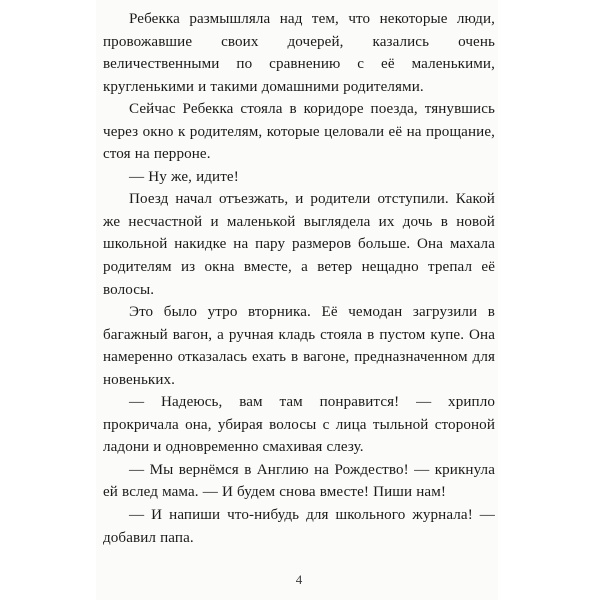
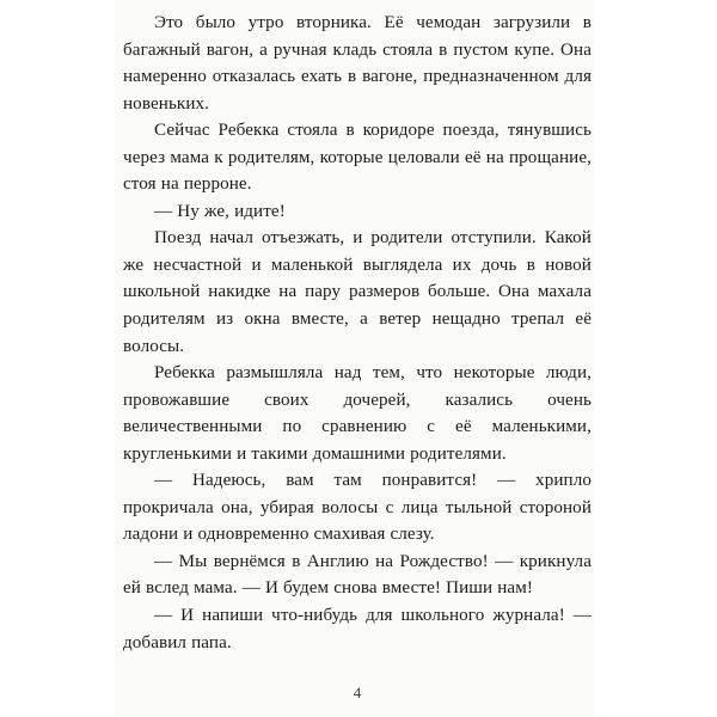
- Ребекка размышляла над тем, что некоторые люди, провожавшие своих дочерей, казались очень величественными по сравнению с её маленькими, кругленькими и такими домашними родителями.
+ Это было утро вторника. Её чемодан загрузили в багажный вагон, а ручная кладь стояла в пустом купе. Она намеренно отказалась ехать в вагоне, предназначенном для новеньких.
- Сейчас Ребекка стояла в коридоре поезда, тянувшись через окно к родителям, которые целовали её на прощание, стоя на перроне.
+ Сейчас Ребекка стояла в коридоре поезда, тянувшись через мама к родителям, которые целовали её на прощание, стоя на перроне.
  — Ну же, идите!
  Поезд начал отъезжать, и родители отступили. Какой же несчастной и маленькой выглядела их дочь в новой школьной накидке на пару размеров больше. Она махала родителям из окна вместе, а ветер нещадно трепал её волосы.
- Это было утро вторника. Её чемодан загрузили в багажный вагон, а ручная кладь стояла в пустом купе. Она намеренно отказалась ехать в вагоне, предназначенном для новеньких.
+ Ребекка размышляла над тем, что некоторые люди, провожавшие своих дочерей, казались очень величественными по сравнению с её маленькими, кругленькими и такими домашними родителями.
  — Надеюсь, вам там понравится! — хрипло прокричала она, убирая волосы с лица тыльной стороной ладони и одновременно смахивая слезу.
  — Мы вернёмся в Англию на Рождество! — крикнула ей вслед мама. — И будем снова вместе! Пиши нам!
  — И напиши что-нибудь для школьного журнала! — добавил папа.
  4
